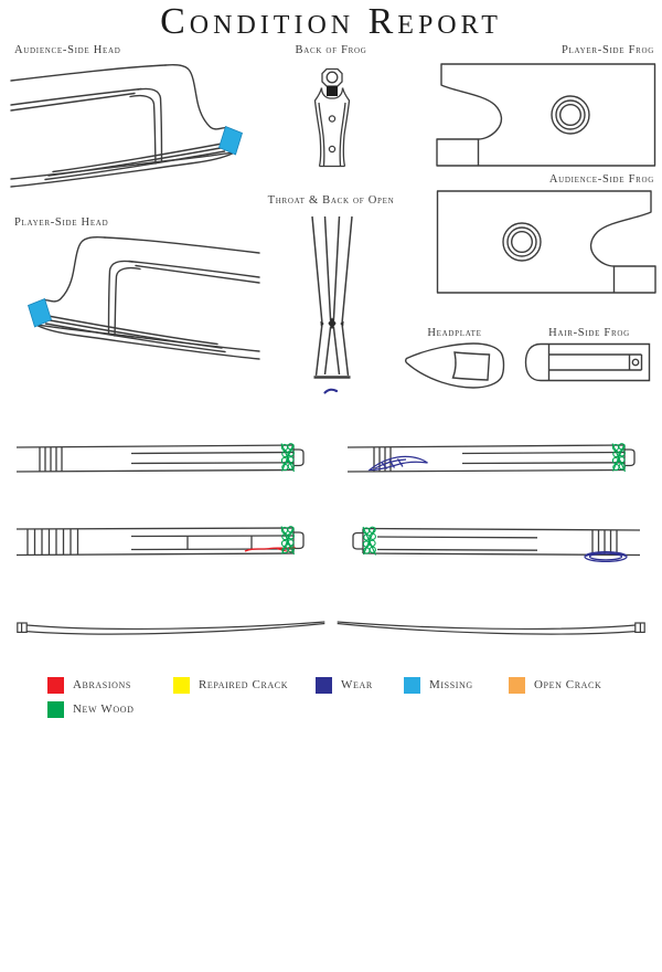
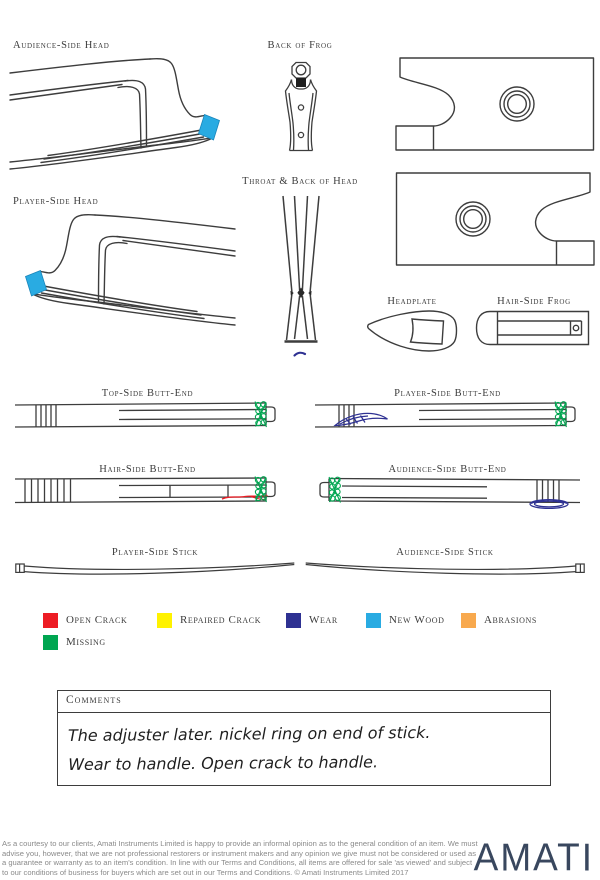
- Condition Report
  Audience-Side Head
  Back of Frog
- Player-Side Frog
- Audience-Side Frog
  Player-Side Head
- Throat & Back of Open
+ Throat & Back of Head
  Headplate
  Hair-Side Frog
+ Top-Side Butt-End
+ Player-Side Butt-End
+ Hair-Side Butt-End
+ Audience-Side Butt-End
+ Player-Side Stick
+ Audience-Side Stick
- Abrasions
+ Open Crack
  Repaired Crack
  Wear
- Missing
+ New Wood
- Open Crack
+ Abrasions
- New Wood
+ Missing
+ Comments
+ The adjuster later. nickel ring on end of stick.
+ Wear to handle. Open crack to handle.
+ As a courtesy to our clients, Amati Instruments Limited is happy to provide an informal opinion as to the general condition of an item. We must advise you, however, that we are not professional restorers or instrument makers and any opinion we give must not be considered or used as a guarantee or warranty as to an item's condition. In line with our Terms and Conditions, all items are offered for sale 'as viewed' and subject to our conditions of business for buyers which are set out in our Terms and Conditions. © Amati Instruments Limited 2017
+ AMATI
